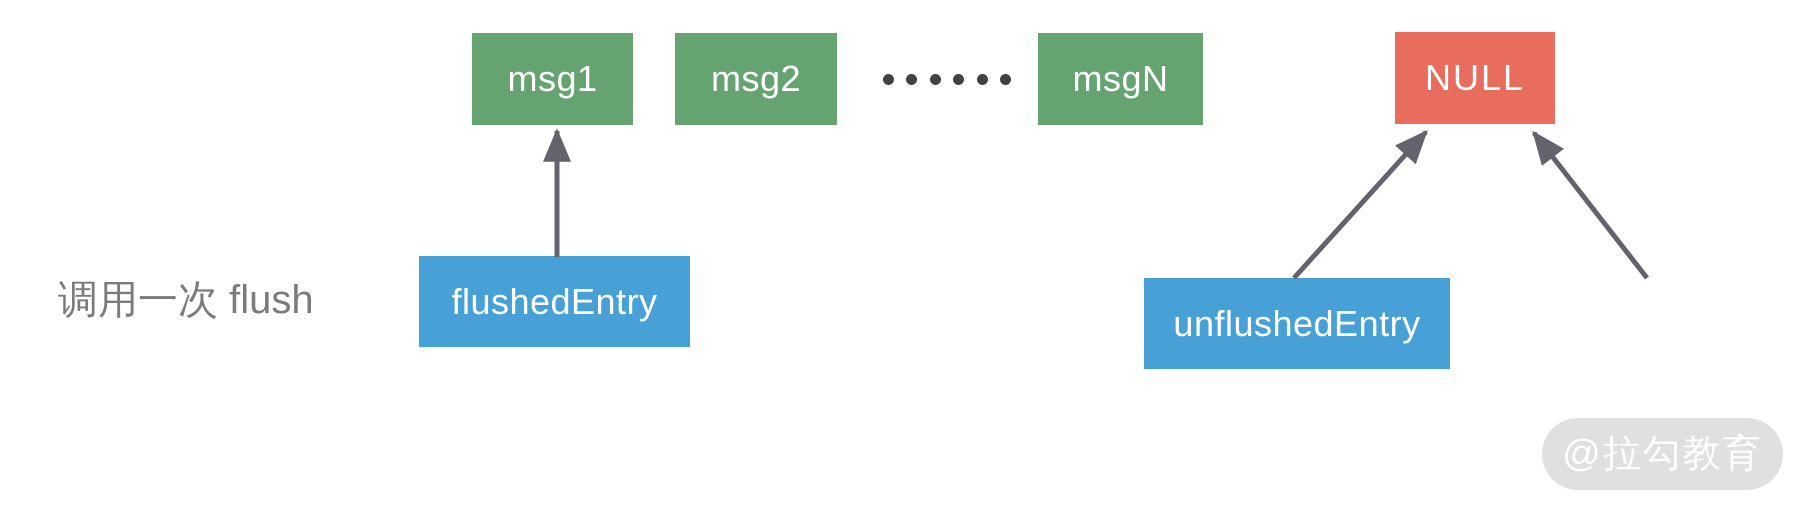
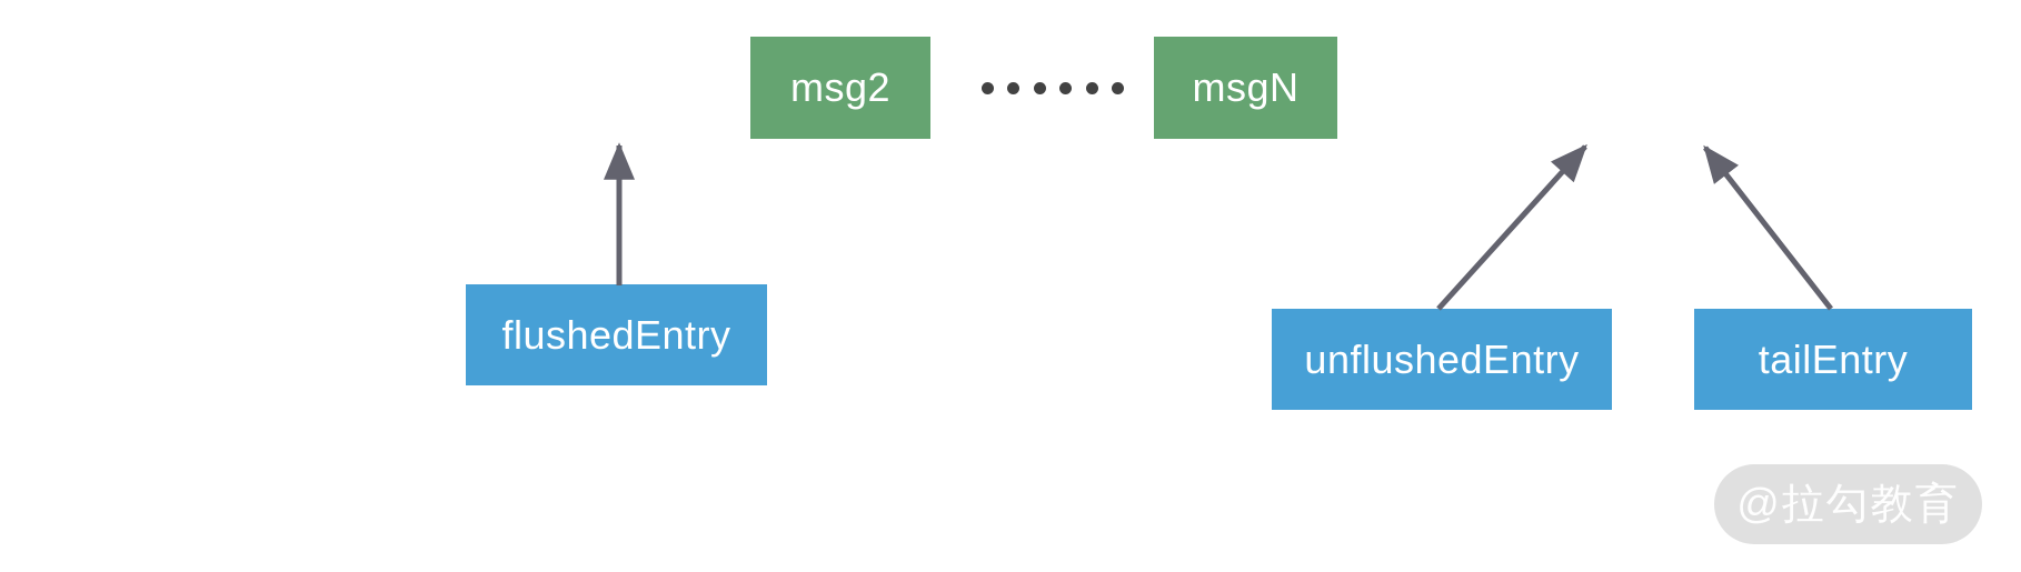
- 调用一次 flush
- msg1
  msg2
  msgN
- NULL
  flushedEntry
  unflushedEntry
+ tailEntry
  @拉勾教育
